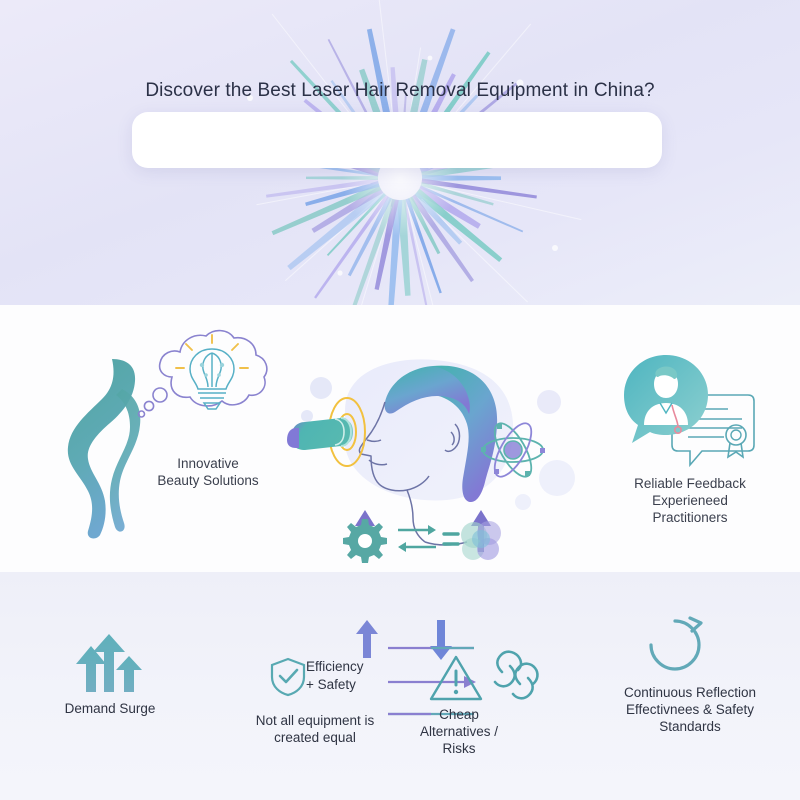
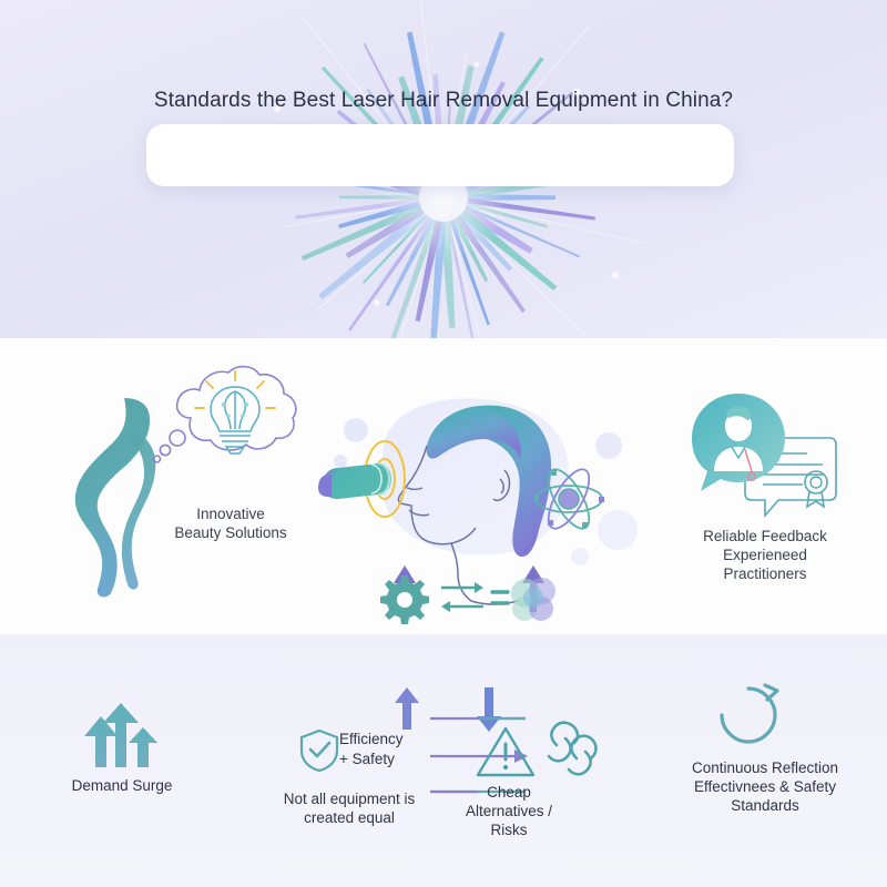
- Discover the Best Laser Hair Removal Equipment in China?
+ Standards the Best Laser Hair Removal Equipment in China?
  Innovative
  Beauty Solutions
  Reliable Feedback
  Experieneed
  Practitioners
  Demand Surge
  Efficiency
  + Safety
  Not all equipment is
  created equal
  Cheap
  Alternatives /
  Risks
  Continuous Reflection
  Effectivnees & Safety
  Standards
